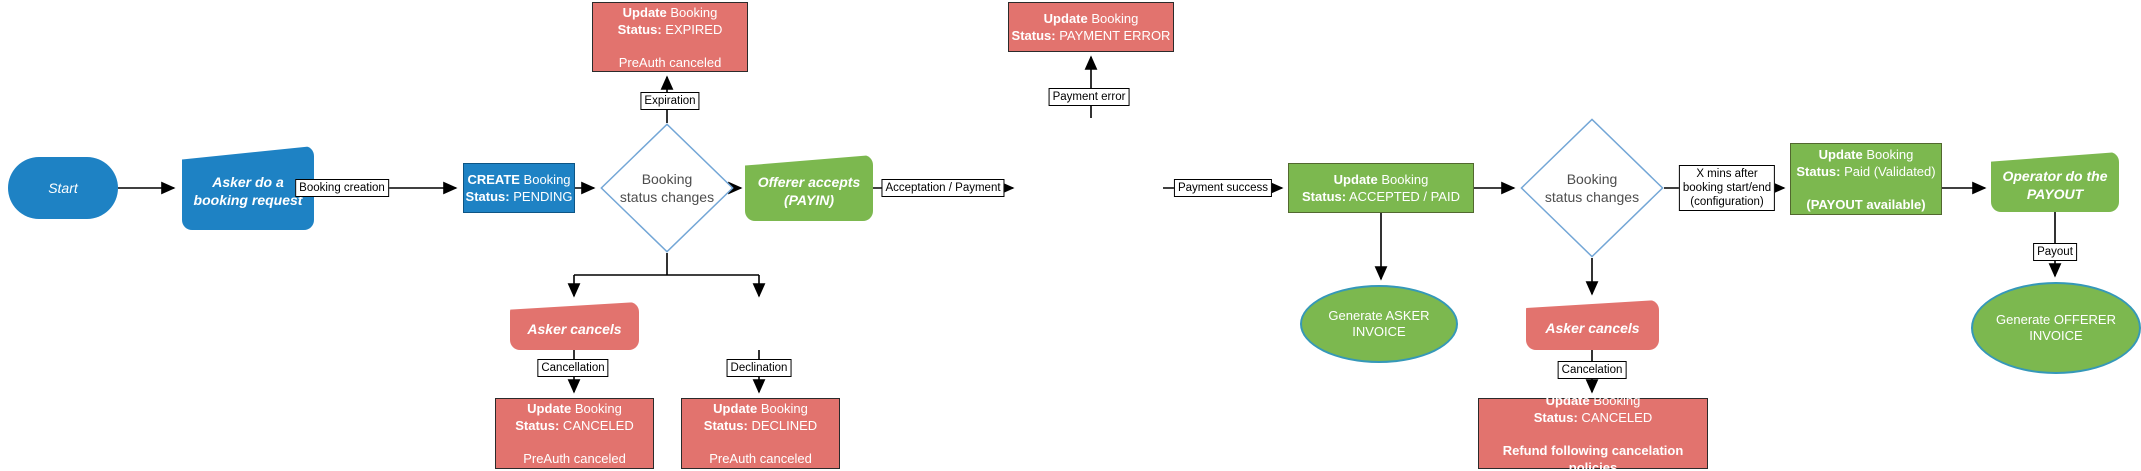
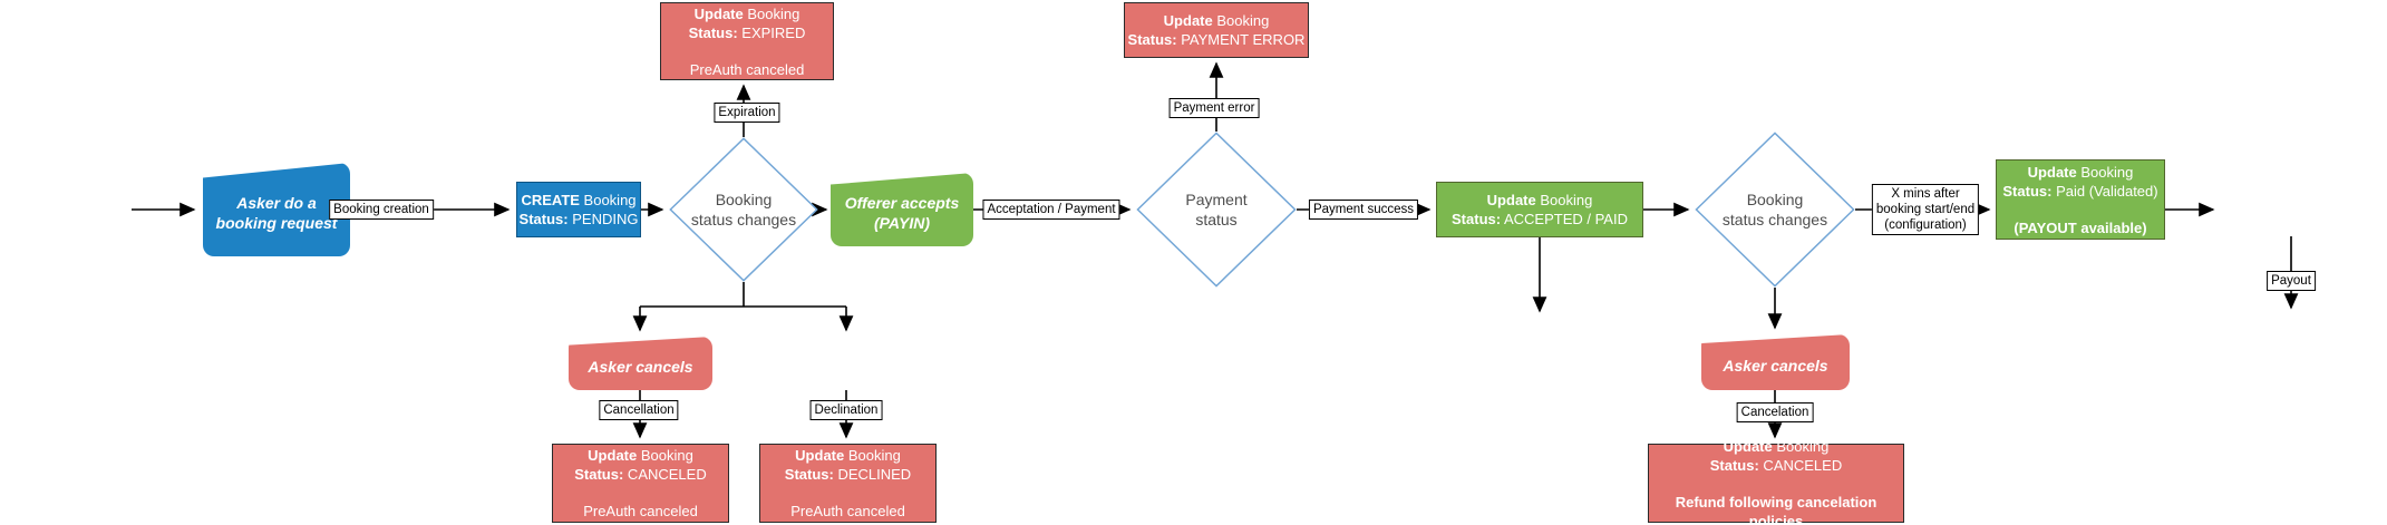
- Start
  Asker do a
  booking request
  CREATE Booking
  Status: PENDING
  Booking
  status changes
  Update Booking
  Status: EXPIRED
  PreAuth canceled
  Offerer accepts
  (PAYIN)
+ Payment
+ status
  Update Booking
  Status: PAYMENT ERROR
  Update Booking
  Status: ACCEPTED / PAID
- Generate ASKER INVOICE
  Booking
  status changes
  Update Booking
  Status: Paid (Validated)
  (PAYOUT available)
- Operator do the
- PAYOUT
- Generate OFFERER INVOICE
  Asker cancels
  Update Booking
  Status: CANCELED
  PreAuth canceled
  Update Booking
  Status: DECLINED
  PreAuth canceled
  Asker cancels
  Update Booking
  Status: CANCELED
  Refund following cancelation policies
  Booking creation
  Expiration
  Acceptation / Payment
  Payment error
  Payment success
  Cancellation
  Declination
  X mins after
  booking start/end
  (configuration)
  Cancelation
  Payout
